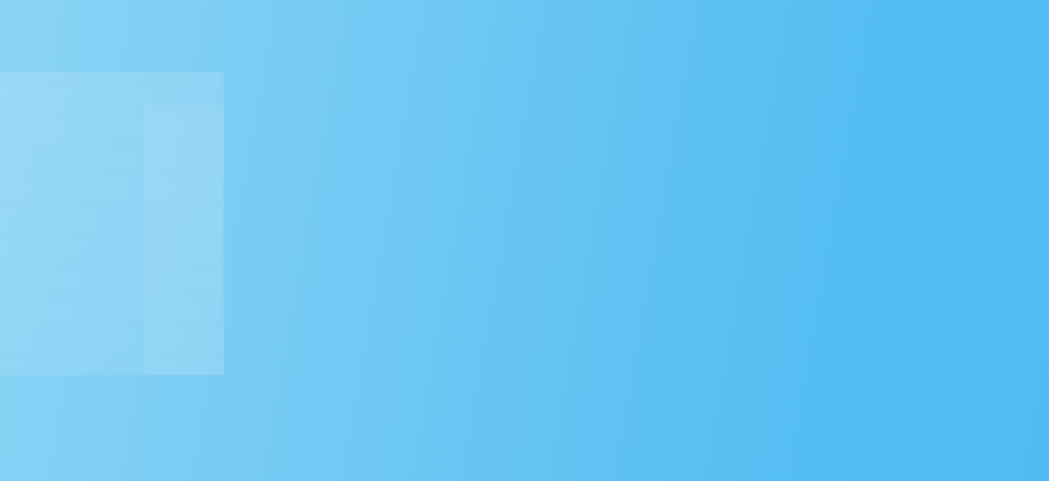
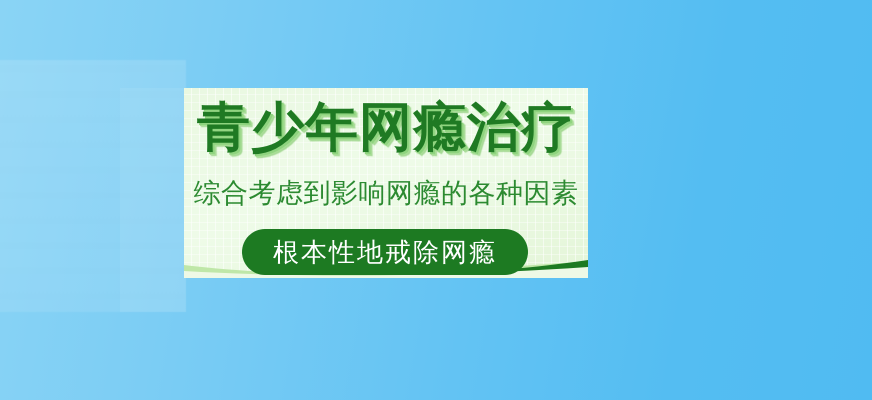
+ 青少年网瘾治疗
+ 综合考虑到影响网瘾的各种因素
+ 根本性地戒除网瘾
